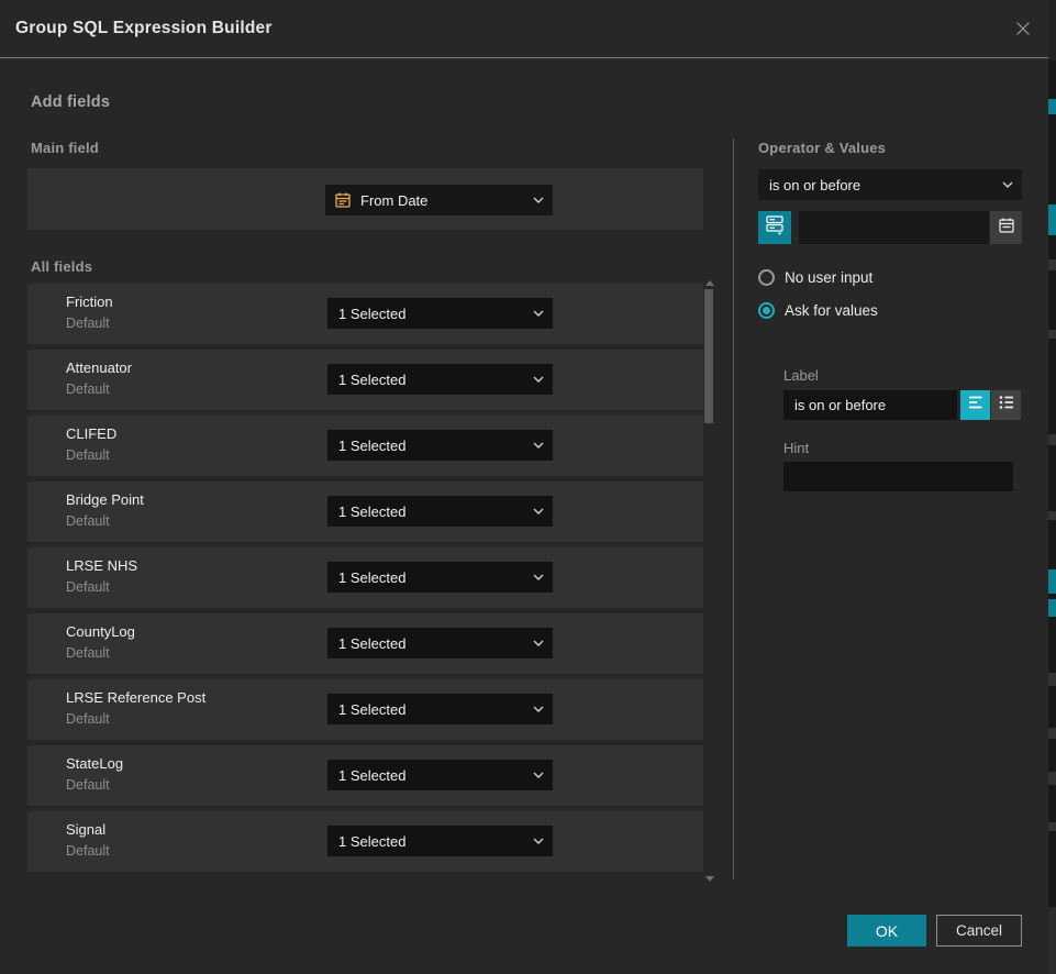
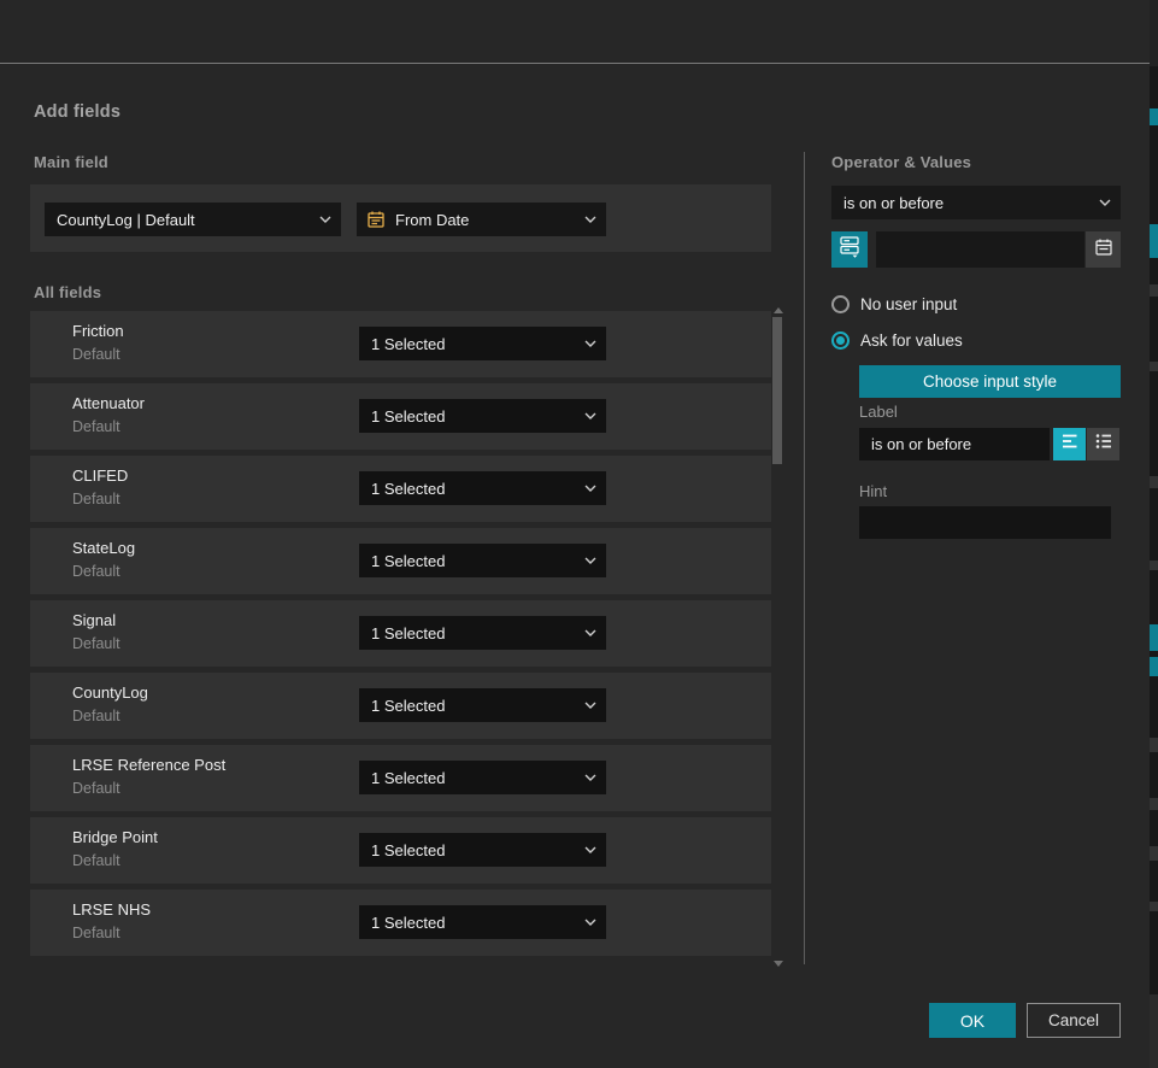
- Group SQL Expression Builder
  Add fields
  Main field
+ CountyLog | Default
  From Date
  All fields
  Friction
  Default
  1 Selected
  Attenuator
  Default
  1 Selected
  CLIFED
  Default
  1 Selected
- Bridge Point
+ StateLog
  Default
  1 Selected
- LRSE NHS
+ Signal
  Default
  1 Selected
  CountyLog
  Default
  1 Selected
  LRSE Reference Post
  Default
  1 Selected
- StateLog
+ Bridge Point
  Default
  1 Selected
- Signal
+ LRSE NHS
  Default
  1 Selected
  Operator & Values
  is on or before
  No user input
  Ask for values
+ Choose input style
  Label
  is on or before
  Hint
  OK
  Cancel
